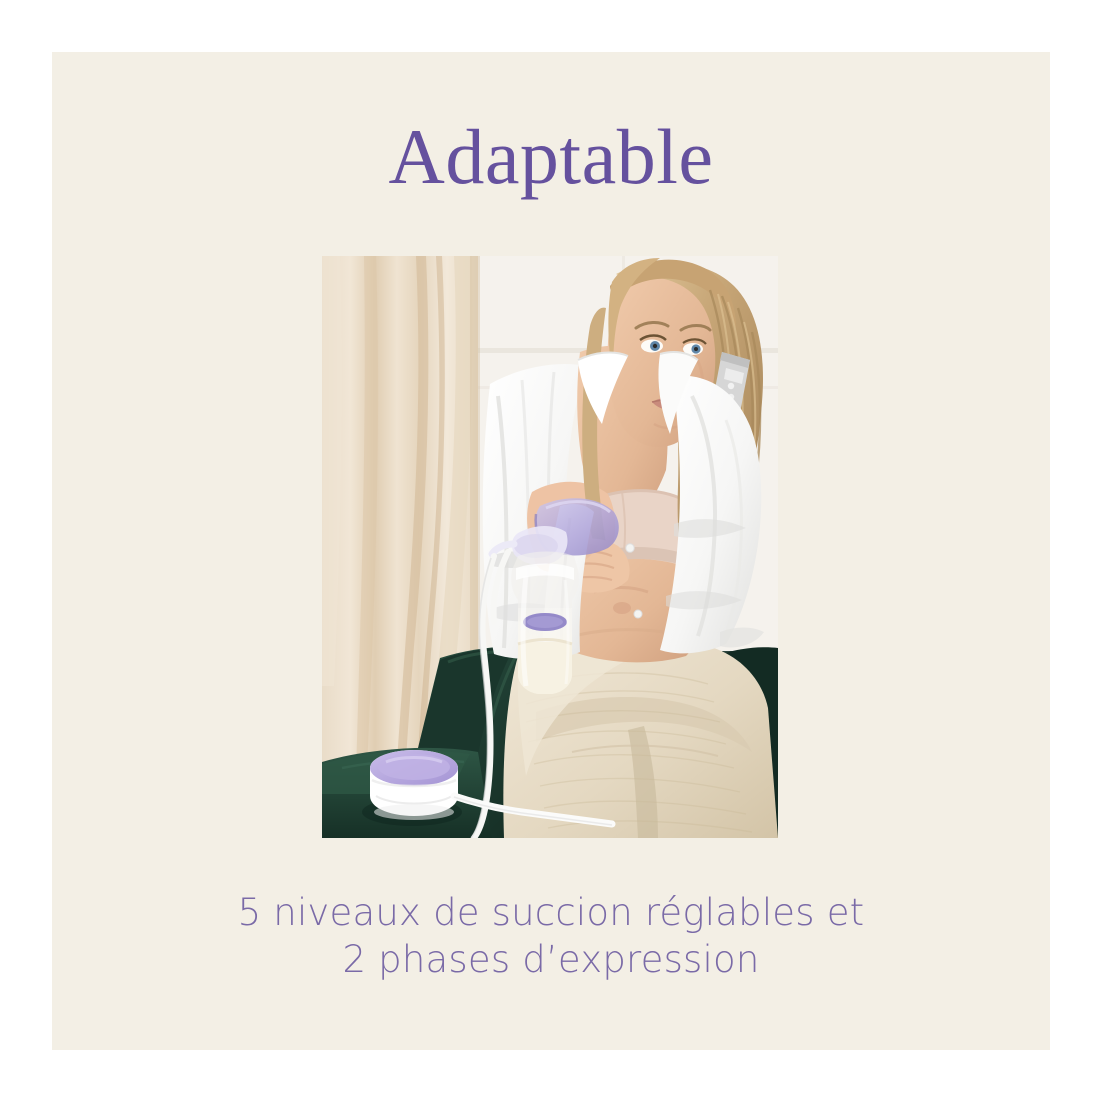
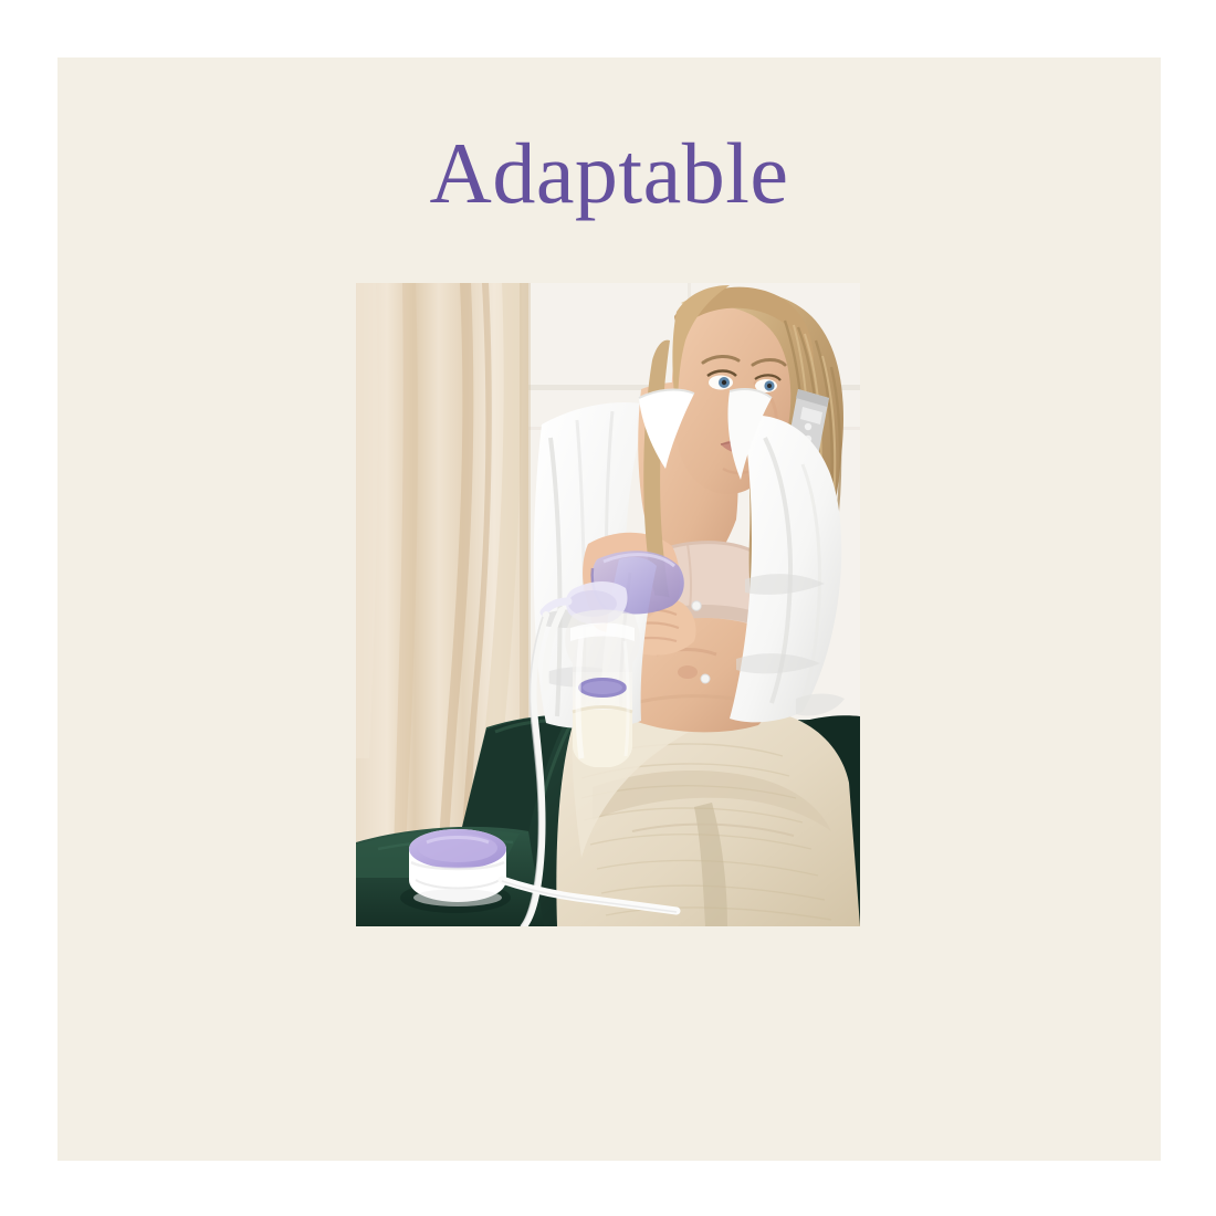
  Adaptable
- 5 niveaux de succion réglables et
- 2 phases d’expression
